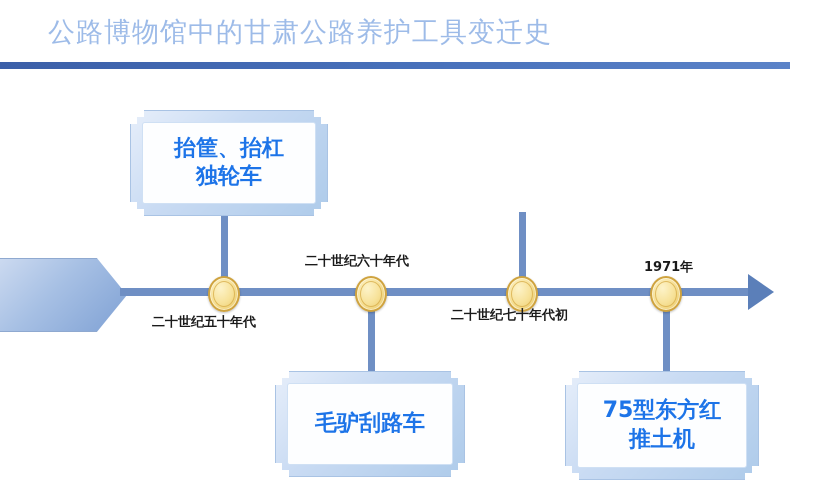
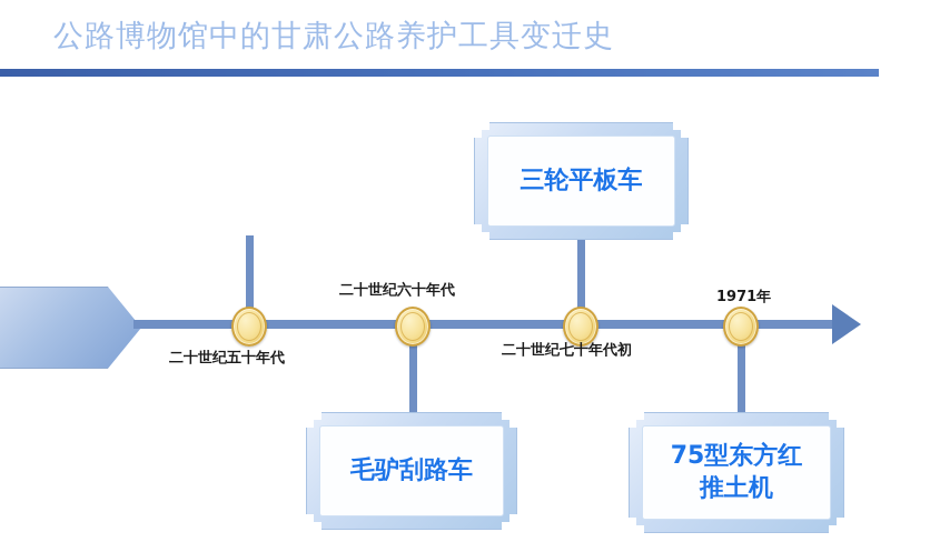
  公路博物馆中的甘肃公路养护工具变迁史
  二十世纪五十年代
  二十世纪六十年代
  二十世纪七十年代初
  1971年
- 抬筐、抬杠
- 独轮车
  毛驴刮路车
+ 三轮平板车
  75型东方红
  推土机
